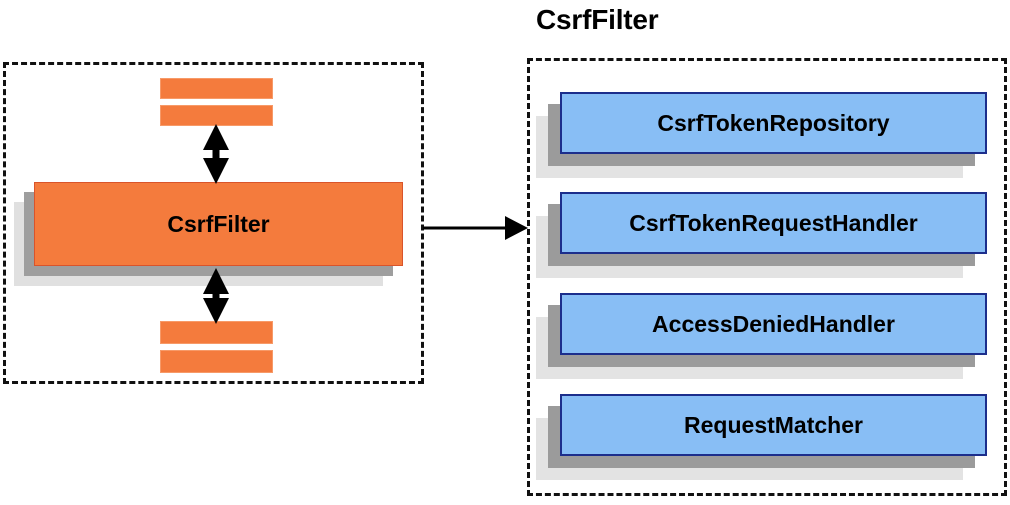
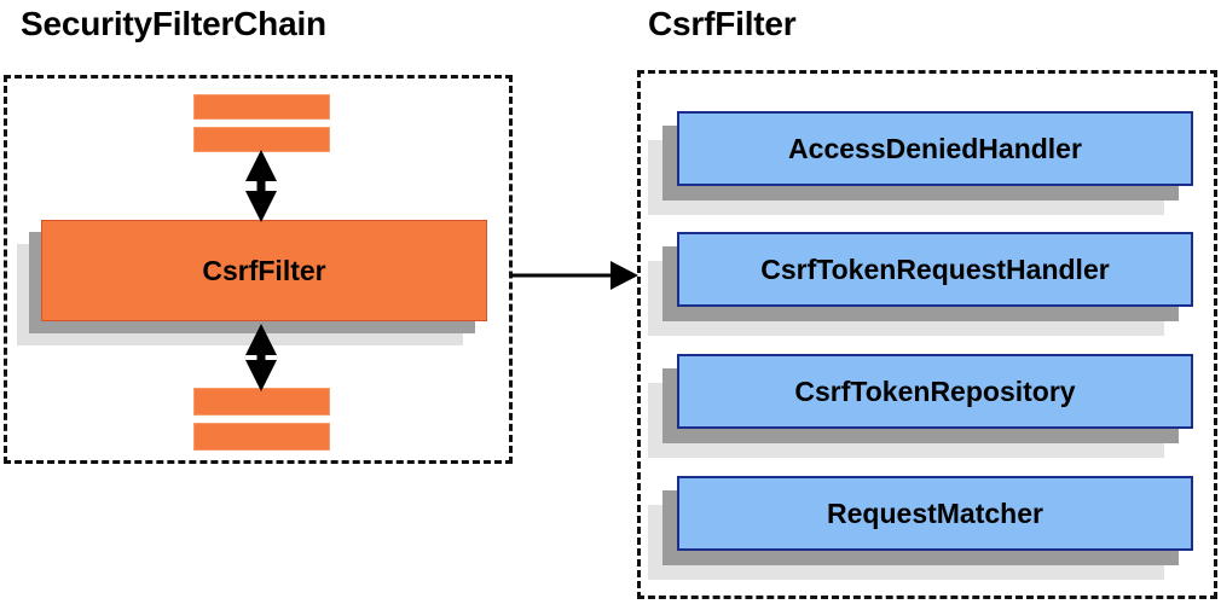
+ SecurityFilterChain
  CsrfFilter
  CsrfFilter
- CsrfTokenRepository
+ AccessDeniedHandler
  CsrfTokenRequestHandler
- AccessDeniedHandler
+ CsrfTokenRepository
  RequestMatcher
